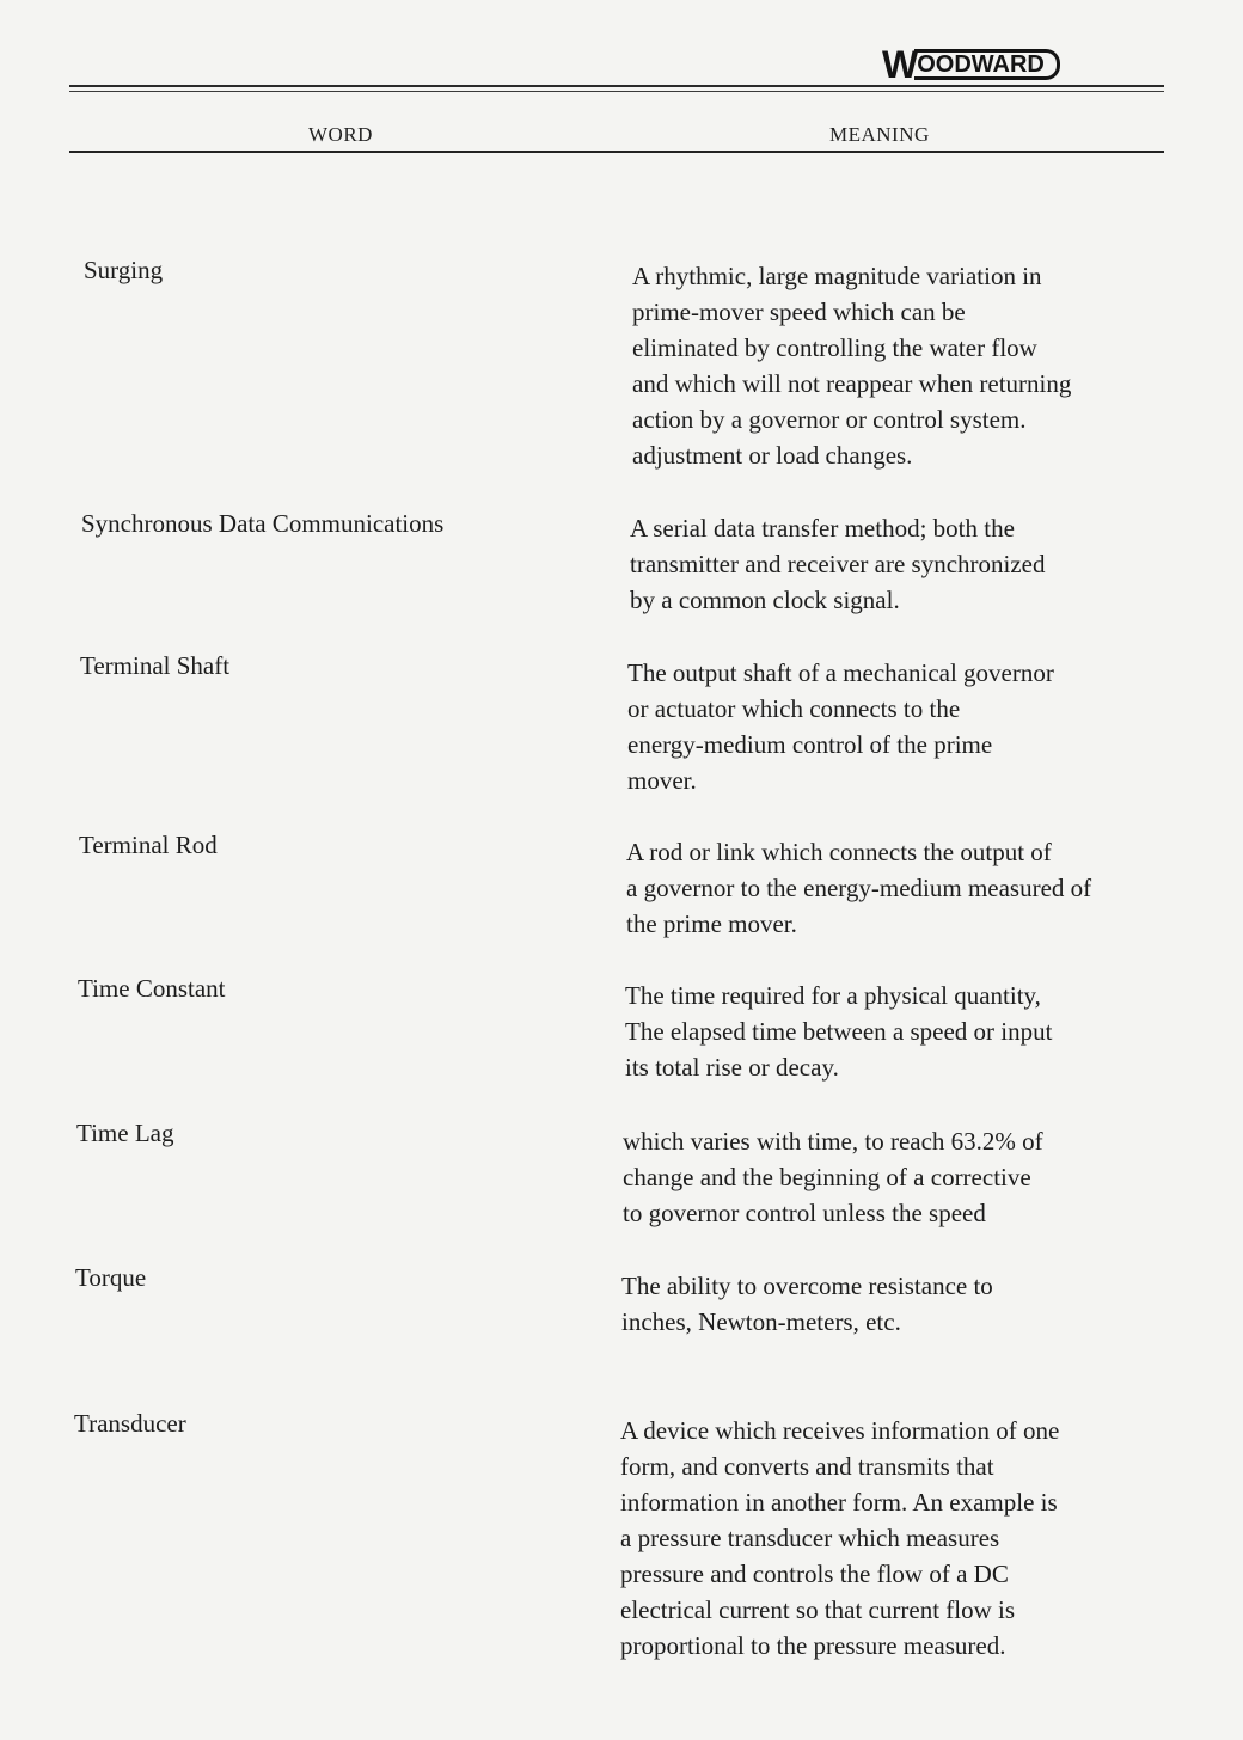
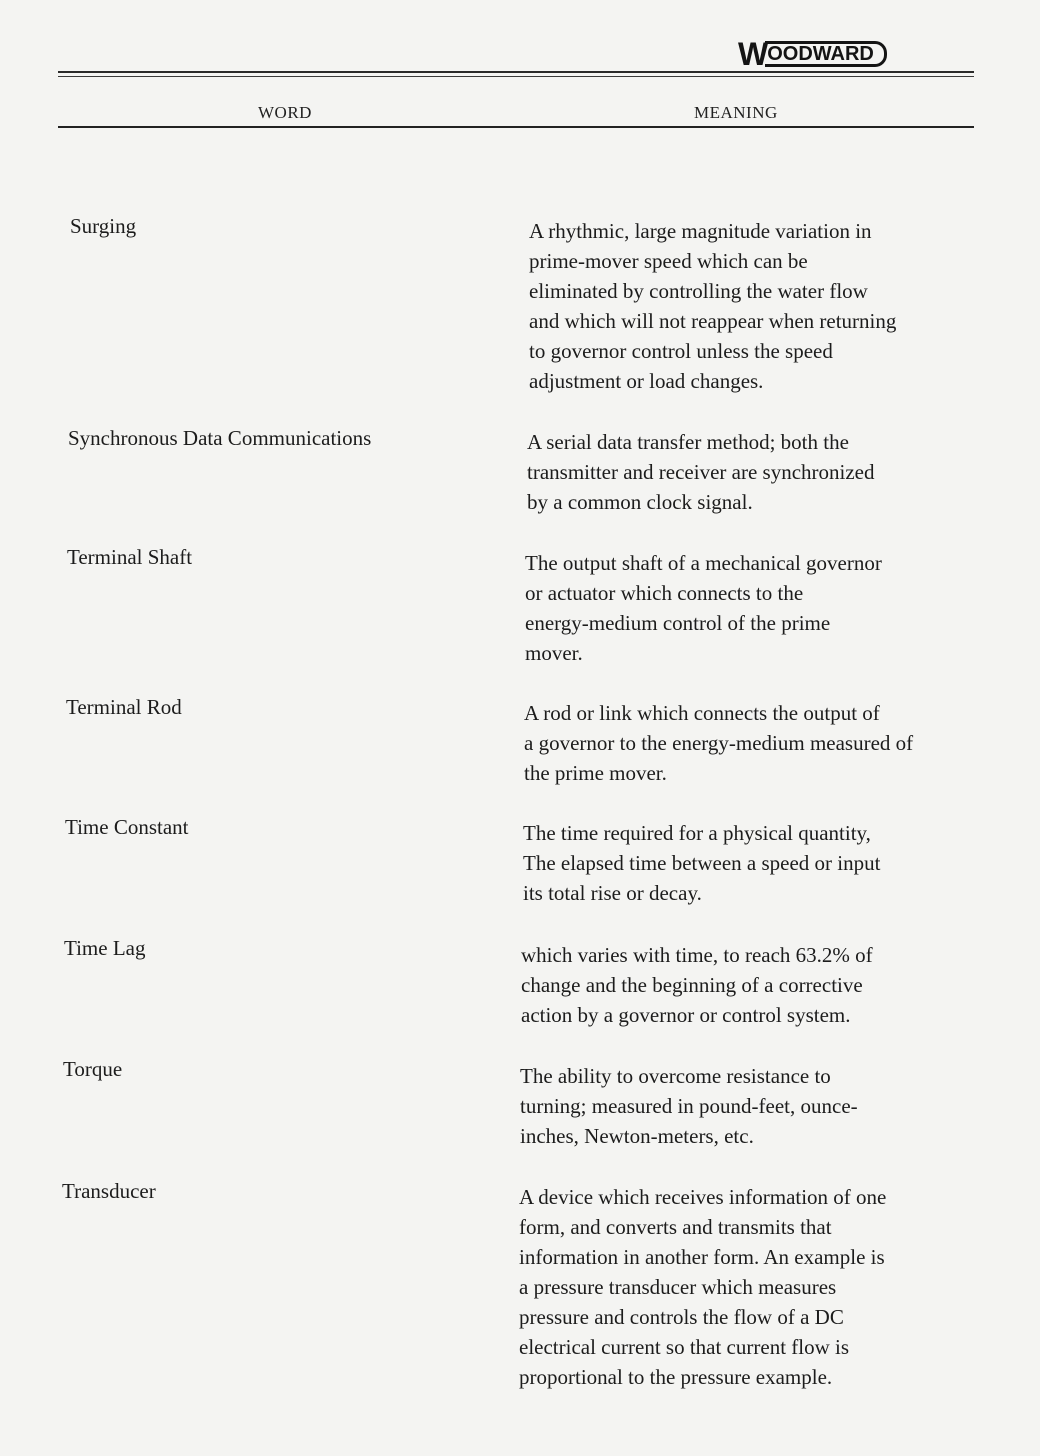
  W
  OODWARD
  WORD
  MEANING
  Surging
  A rhythmic, large magnitude variation in
  prime-mover speed which can be
  eliminated by controlling the water flow
  and which will not reappear when returning
- action by a governor or control system.
+ to governor control unless the speed
  adjustment or load changes.
  Synchronous Data Communications
  A serial data transfer method; both the
  transmitter and receiver are synchronized
  by a common clock signal.
  Terminal Shaft
  The output shaft of a mechanical governor
  or actuator which connects to the
  energy-medium control of the prime
  mover.
  Terminal Rod
  A rod or link which connects the output of
  a governor to the energy-medium measured of
  the prime mover.
  Time Constant
  The time required for a physical quantity,
  The elapsed time between a speed or input
  its total rise or decay.
  Time Lag
  which varies with time, to reach 63.2% of
  change and the beginning of a corrective
- to governor control unless the speed
+ action by a governor or control system.
  Torque
  The ability to overcome resistance to
+ turning; measured in pound-feet, ounce-
  inches, Newton-meters, etc.
  Transducer
  A device which receives information of one
  form, and converts and transmits that
  information in another form. An example is
  a pressure transducer which measures
  pressure and controls the flow of a DC
  electrical current so that current flow is
- proportional to the pressure measured.
+ proportional to the pressure example.
